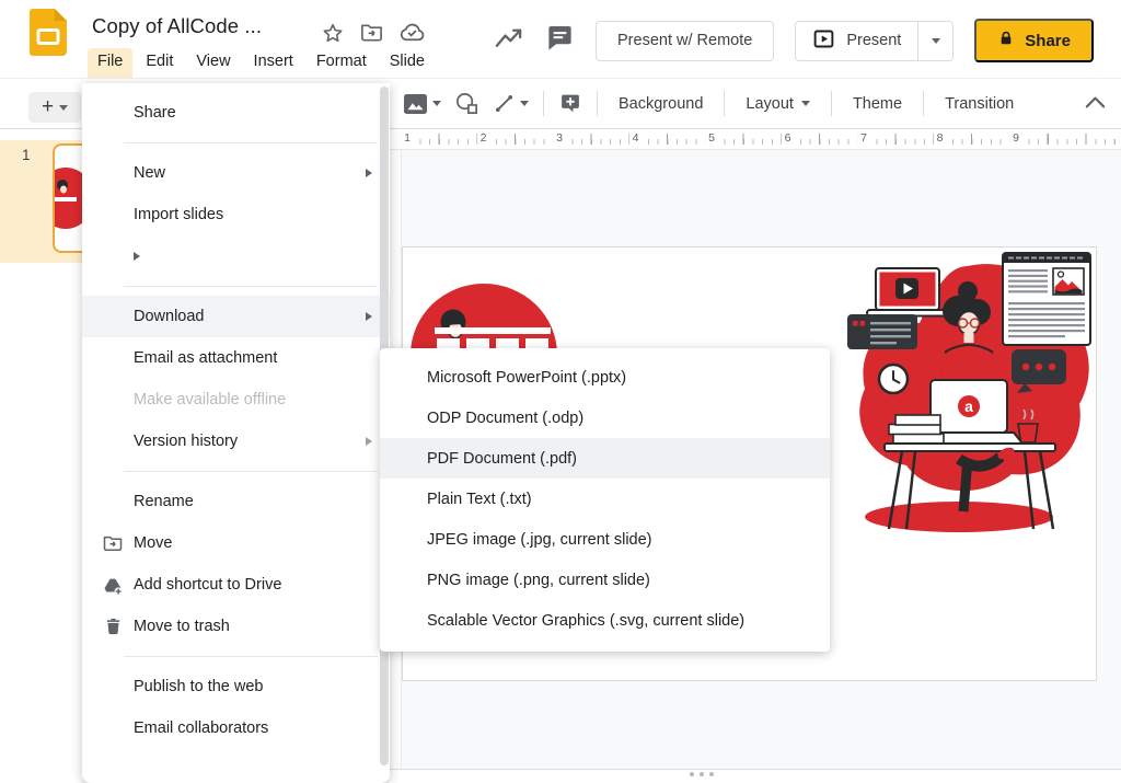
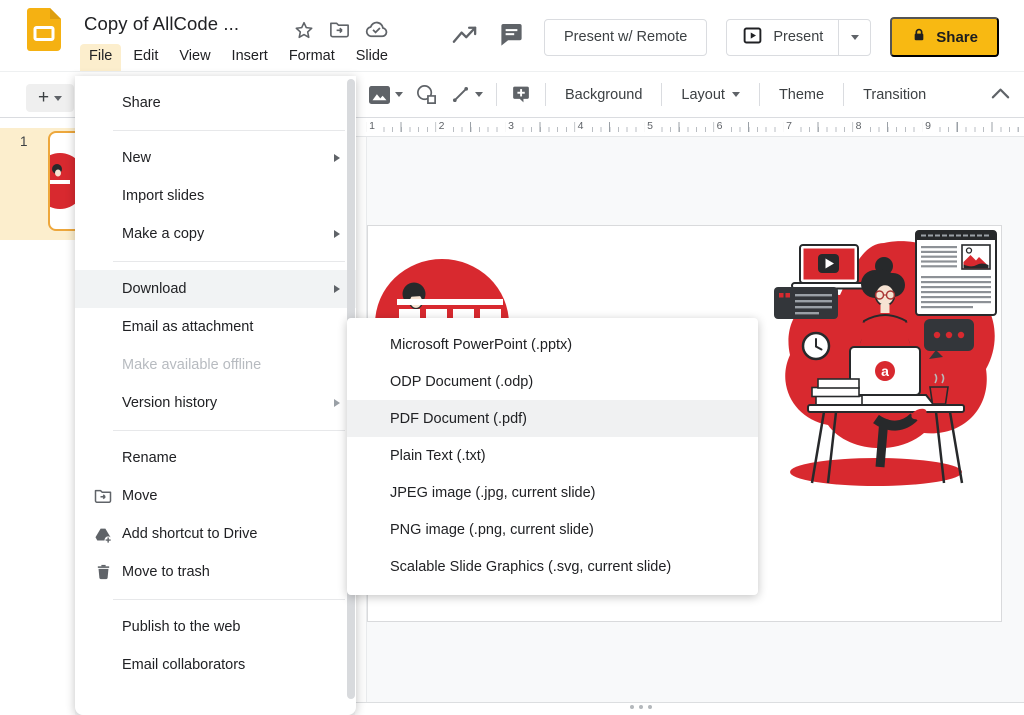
  Copy of AllCode ...
  File
  Edit
  View
  Insert
  Format
  Slide
  Present w/ Remote
  Present
  Share
  +
  Background
  Layout
  Theme
  Transition
  1
  2
  3
  4
  5
  6
  7
  8
  9
  a
  1
  Share
  New
  Import slides
+ Make a copy
  Download
  Email as attachment
  Make available offline
  Version history
  Rename
  Move
  Add shortcut to Drive
  Move to trash
  Publish to the web
  Email collaborators
  Microsoft PowerPoint (.pptx)
  ODP Document (.odp)
  PDF Document (.pdf)
  Plain Text (.txt)
  JPEG image (.jpg, current slide)
  PNG image (.png, current slide)
- Scalable Vector Graphics (.svg, current slide)
+ Scalable Slide Graphics (.svg, current slide)
